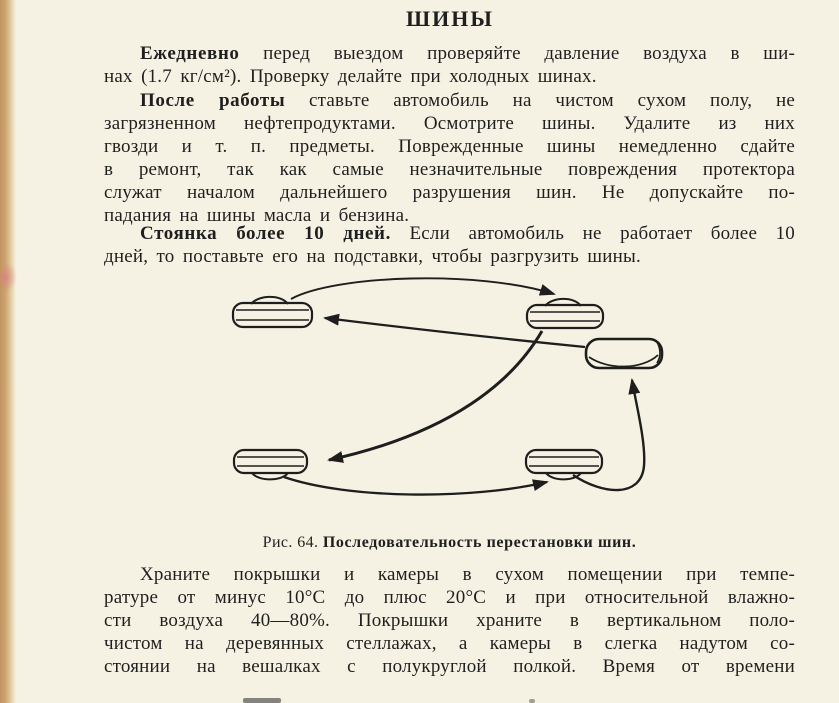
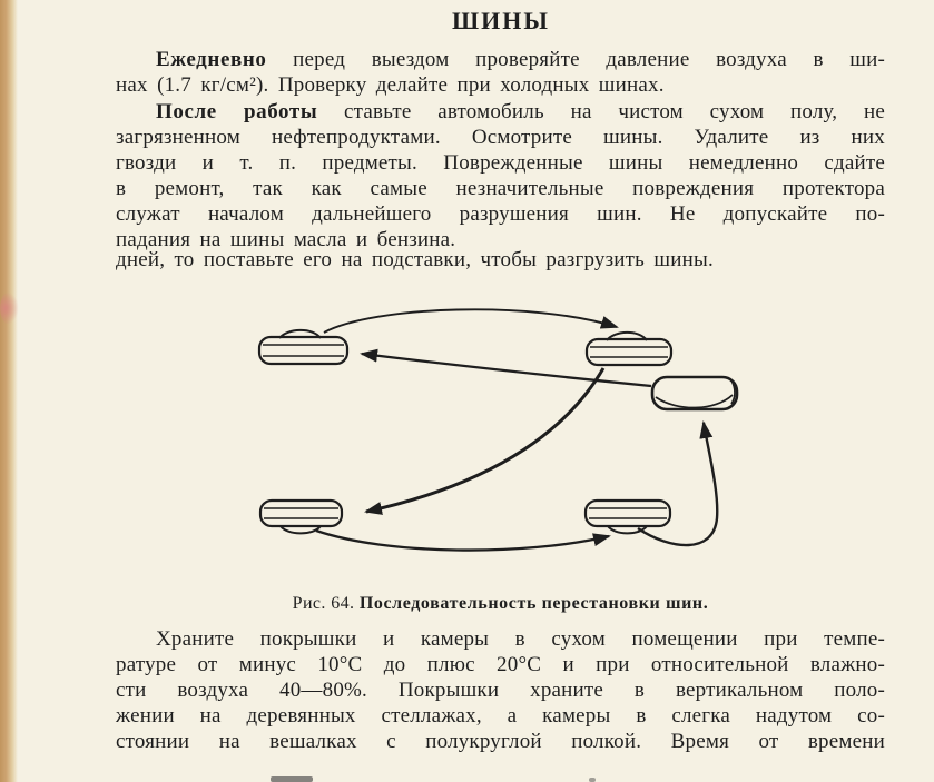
  ШИНЫ
  Ежедневно перед выездом проверяйте давление воздуха в ши-
  нах (1.7 кг/см²). Проверку делайте при холодных шинах.
  После работы ставьте автомобиль на чистом сухом полу, не
  загрязненном нефтепродуктами. Осмотрите шины. Удалите из них
  гвозди и т. п. предметы. Поврежденные шины немедленно сдайте
  в ремонт, так как самые незначительные повреждения протектора
  служат началом дальнейшего разрушения шин. Не допускайте по-
  падания на шины масла и бензина.
- Стоянка более 10 дней. Если автомобиль не работает более 10
  дней, то поставьте его на подставки, чтобы разгрузить шины.
  Рис. 64. Последовательность перестановки шин.
  Храните покрышки и камеры в сухом помещении при темпе-
  ратуре от минус 10°С до плюс 20°С и при относительной влажно-
  сти воздуха 40—80%. Покрышки храните в вертикальном поло-
- чистом на деревянных стеллажах, а камеры в слегка надутом со-
+ жении на деревянных стеллажах, а камеры в слегка надутом со-
  стоянии на вешалках с полукруглой полкой. Время от времени
